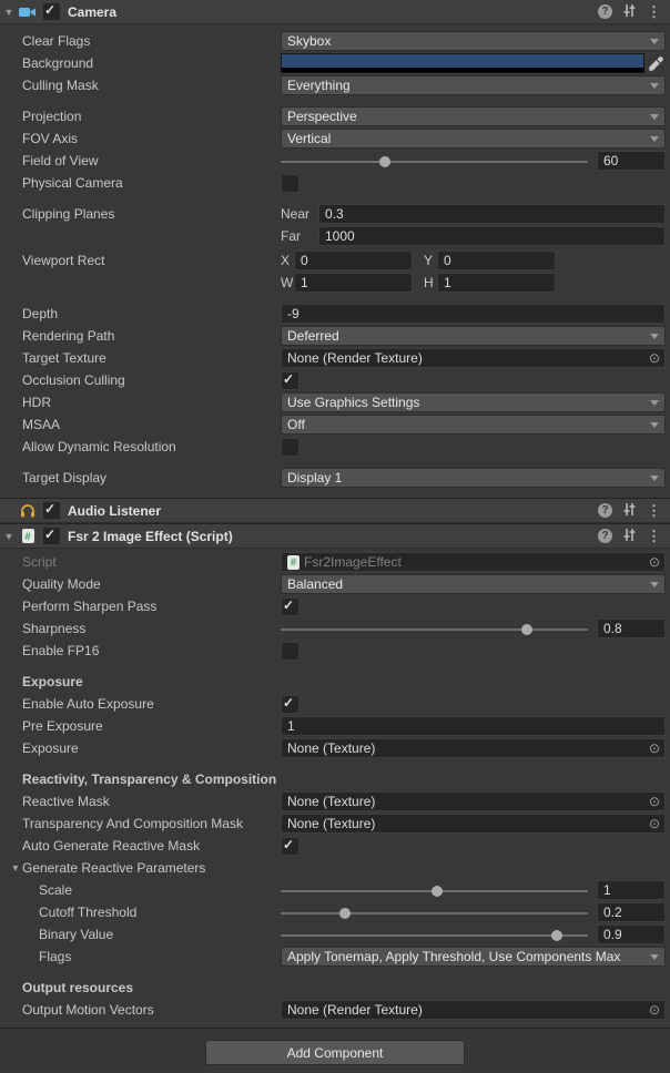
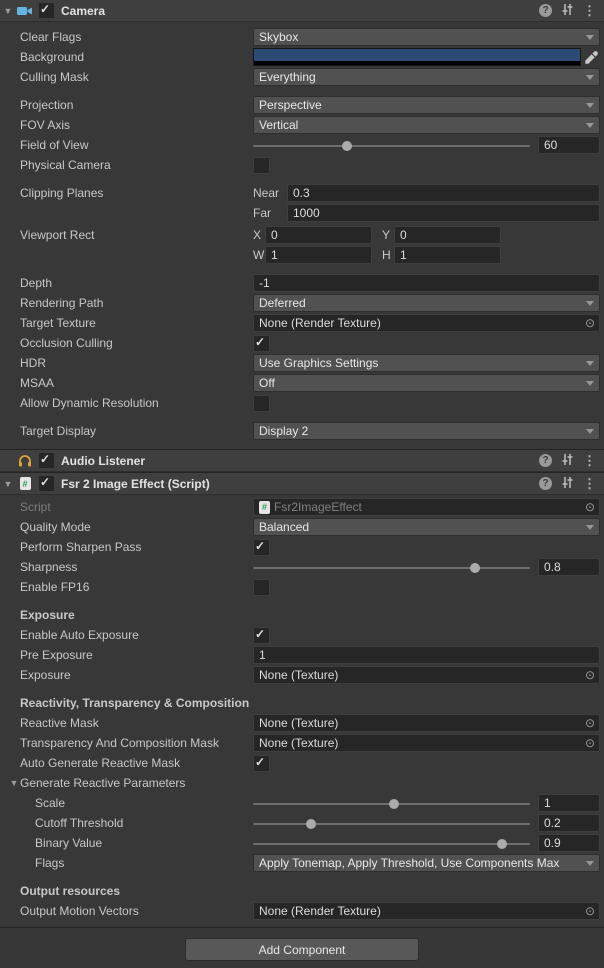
  ▼
  Camera
  ?
  ⋮
  Clear Flags
  Skybox
  Background
  Culling Mask
  Everything
  Projection
  Perspective
  FOV Axis
  Vertical
  Field of View
  60
  Physical Camera
  Clipping Planes
  Near
  0.3
  Far
  1000
  Viewport Rect
  X
  0
  Y
  0
  W
  1
  H
  1
  Depth
- -9
+ -1
  Rendering Path
  Deferred
  Target Texture
  None (Render Texture)
  ⊙
  Occlusion Culling
  HDR
  Use Graphics Settings
  MSAA
  Off
  Allow Dynamic Resolution
  Target Display
- Display 1
+ Display 2
  Audio Listener
  ?
  ⋮
  ▼
  #
  Fsr 2 Image Effect (Script)
  ?
  ⋮
  Script
  #
  Fsr2ImageEffect
  ⊙
  Quality Mode
  Balanced
  Perform Sharpen Pass
  Sharpness
  0.8
  Enable FP16
  Exposure
  Enable Auto Exposure
  Pre Exposure
  1
  Exposure
  None (Texture)
  ⊙
  Reactivity, Transparency & Composition
  Reactive Mask
  None (Texture)
  ⊙
  Transparency And Composition Mask
  None (Texture)
  ⊙
  Auto Generate Reactive Mask
  ▼
  Generate Reactive Parameters
  Scale
  1
  Cutoff Threshold
  0.2
  Binary Value
  0.9
  Flags
  Apply Tonemap, Apply Threshold, Use Components Max
  Output resources
  Output Motion Vectors
  None (Render Texture)
  ⊙
  Add Component
